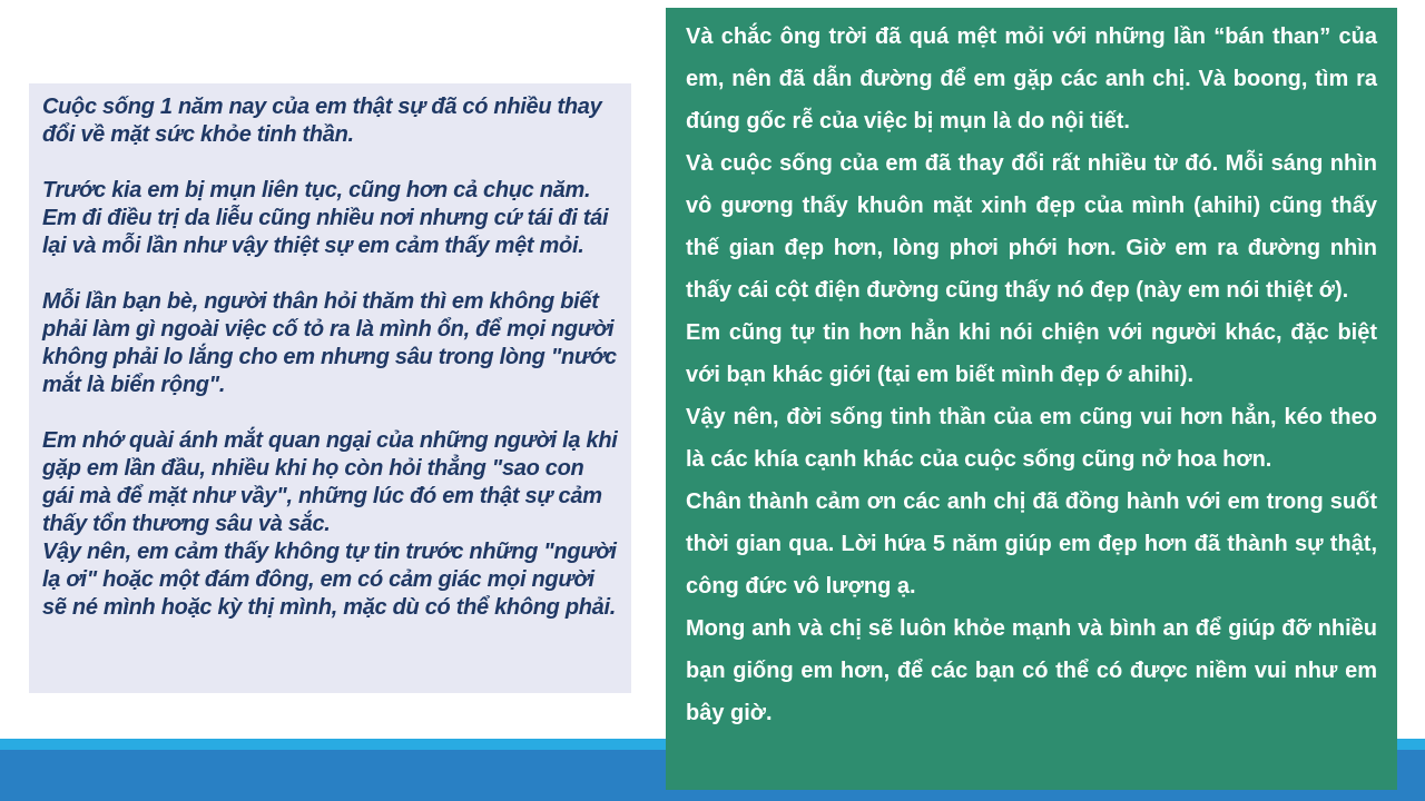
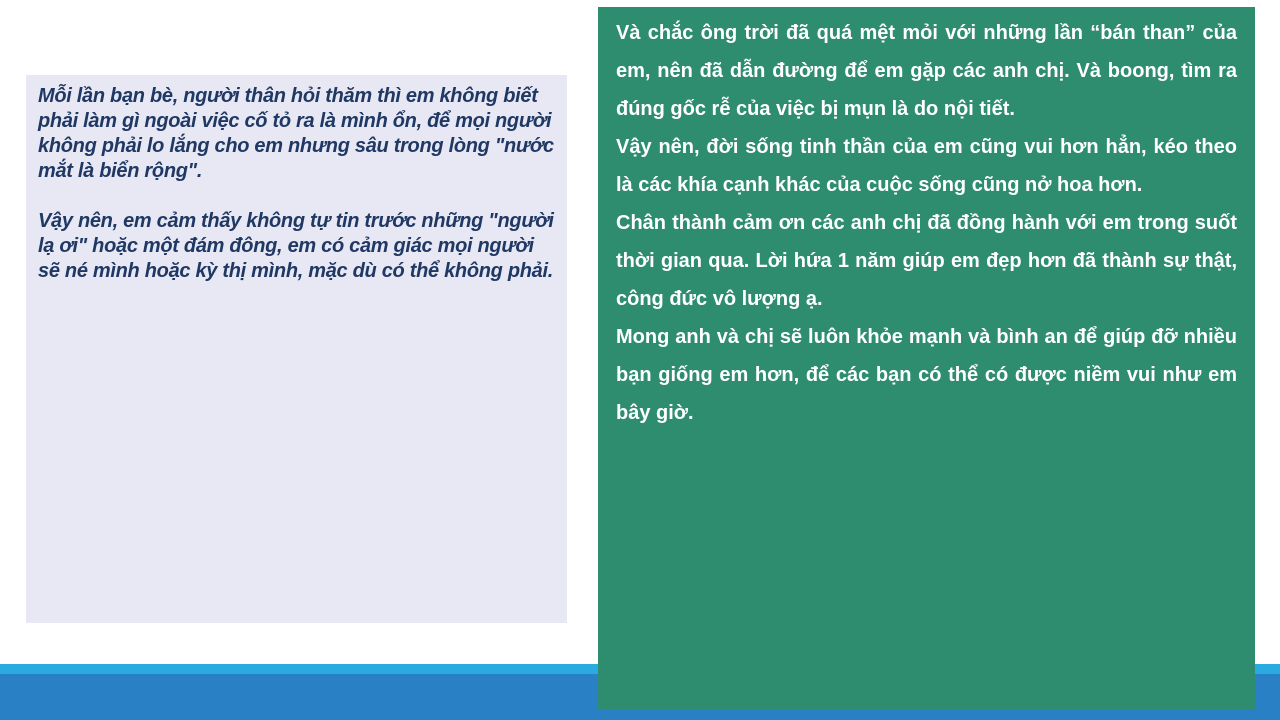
- Cuộc sống 1 năm nay của em thật sự đã có nhiều thay đổi về mặt sức khỏe tinh thần.
- Trước kia em bị mụn liên tục, cũng hơn cả chục năm. Em đi điều trị da liễu cũng nhiều nơi nhưng cứ tái đi tái lại và mỗi lần như vậy thiệt sự em cảm thấy mệt mỏi.
  Mỗi lần bạn bè, người thân hỏi thăm thì em không biết phải làm gì ngoài việc cố tỏ ra là mình ổn, để mọi người không phải lo lắng cho em nhưng sâu trong lòng "nước mắt là biển rộng".
- Em nhớ quài ánh mắt quan ngại của những người lạ khi gặp em lần đầu, nhiều khi họ còn hỏi thẳng "sao con gái mà để mặt như vầy", những lúc đó em thật sự cảm thấy tổn thương sâu và sắc.
  Vậy nên, em cảm thấy không tự tin trước những "người lạ ơi" hoặc một đám đông, em có cảm giác mọi người sẽ né mình hoặc kỳ thị mình, mặc dù có thể không phải.
  Và chắc ông trời đã quá mệt mỏi với những lần “bán than” của em, nên đã dẫn đường để em gặp các anh chị. Và boong, tìm ra đúng gốc rễ của việc bị mụn là do nội tiết.
- Và cuộc sống của em đã thay đổi rất nhiều từ đó. Mỗi sáng nhìn vô gương thấy khuôn mặt xinh đẹp của mình (ahihi) cũng thấy thế gian đẹp hơn, lòng phơi phới hơn. Giờ em ra đường nhìn thấy cái cột điện đường cũng thấy nó đẹp (này em nói thiệt ớ).
- Em cũng tự tin hơn hẳn khi nói chiện với người khác, đặc biệt với bạn khác giới (tại em biết mình đẹp ớ ahihi).
  Vậy nên, đời sống tinh thần của em cũng vui hơn hẳn, kéo theo là các khía cạnh khác của cuộc sống cũng nở hoa hơn.
- Chân thành cảm ơn các anh chị đã đồng hành với em trong suốt thời gian qua. Lời hứa 5 năm giúp em đẹp hơn đã thành sự thật, công đức vô lượng ạ.
+ Chân thành cảm ơn các anh chị đã đồng hành với em trong suốt thời gian qua. Lời hứa 1 năm giúp em đẹp hơn đã thành sự thật, công đức vô lượng ạ.
  Mong anh và chị sẽ luôn khỏe mạnh và bình an để giúp đỡ nhiều bạn giống em hơn, để các bạn có thể có được niềm vui như em bây giờ.
